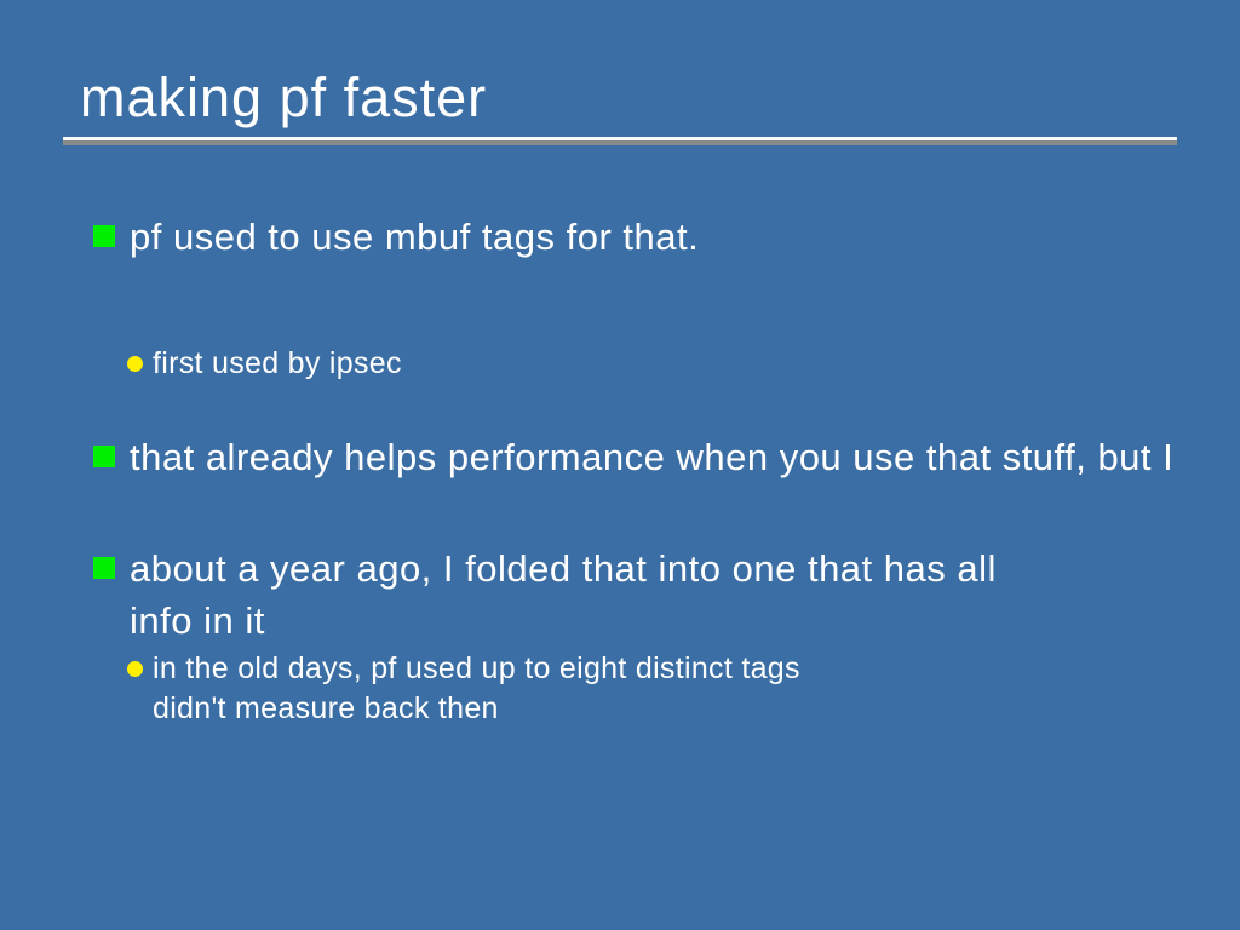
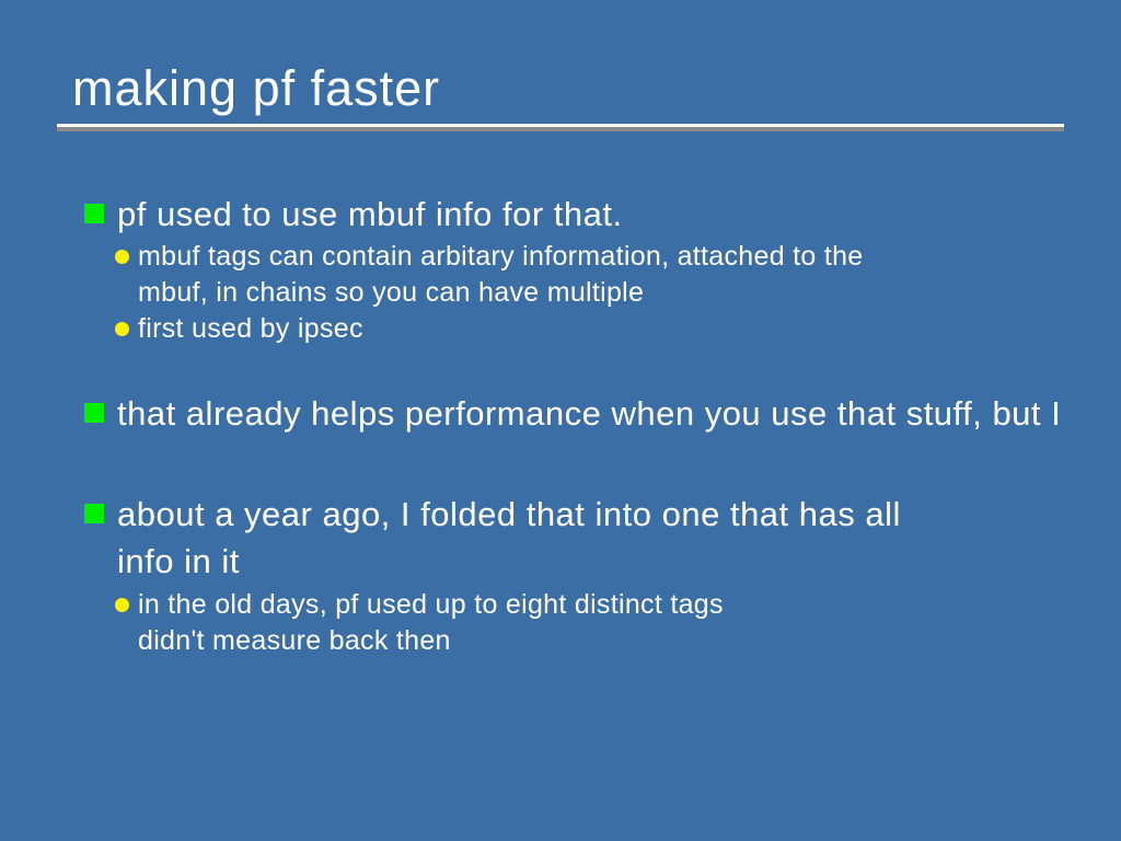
  making pf faster
- pf used to use mbuf tags for that.
+ pf used to use mbuf info for that.
+ mbuf tags can contain arbitary information, attached to the
+ mbuf, in chains so you can have multiple
  first used by ipsec
  that already helps performance when you use that stuff, but I
  about a year ago, I folded that into one that has all
  info in it
  in the old days, pf used up to eight distinct tags
  didn't measure back then
